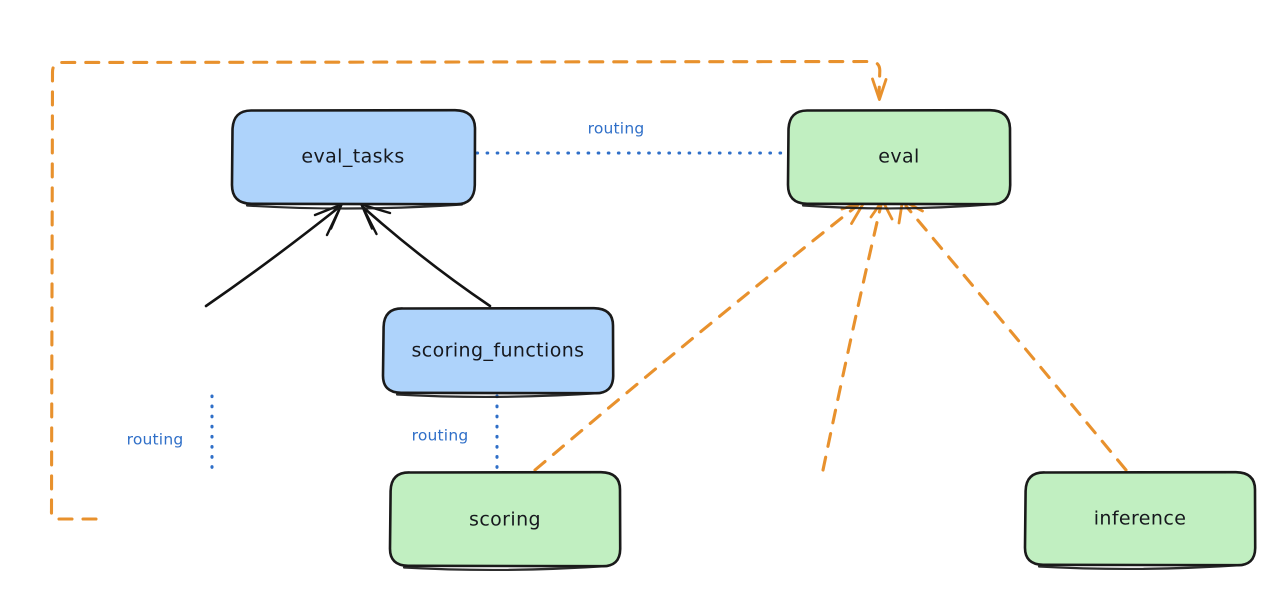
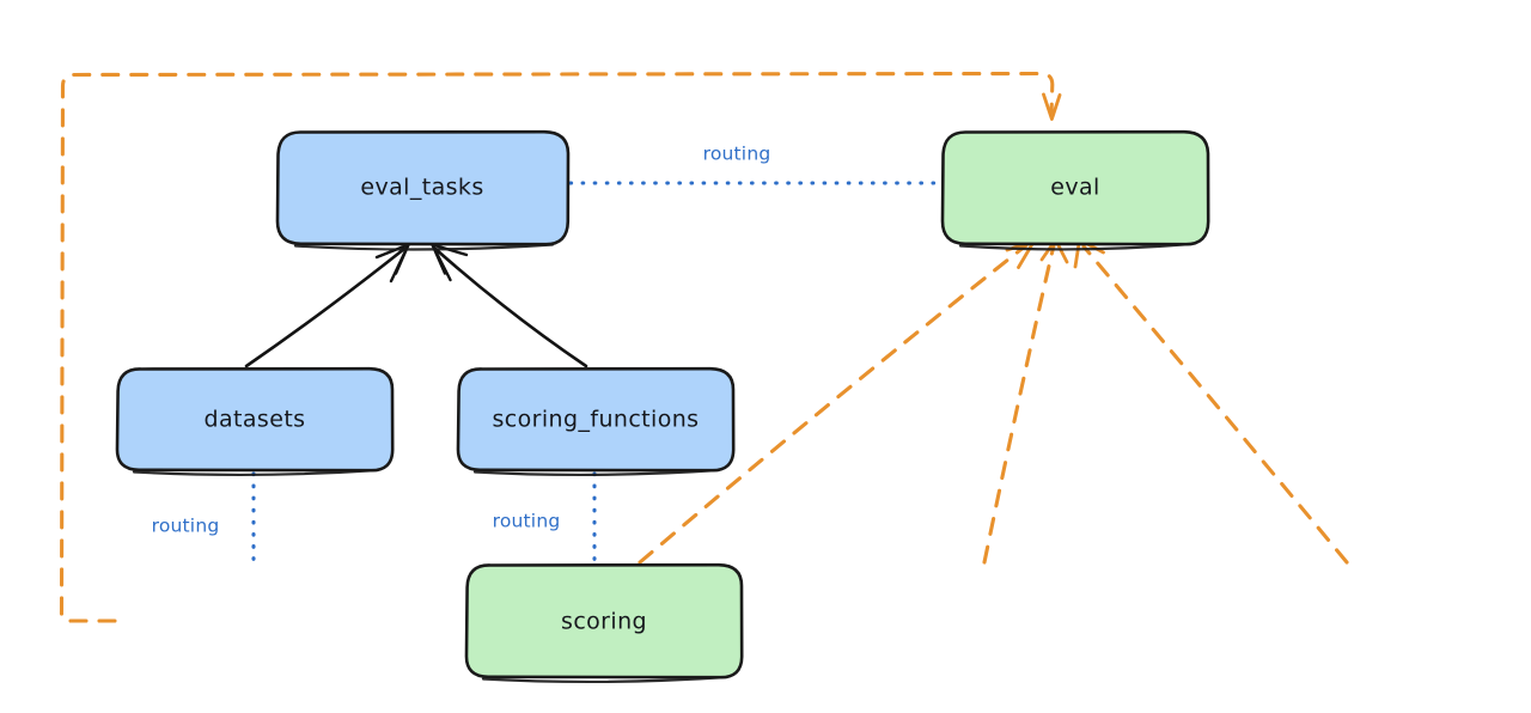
  routing
  routing
  routing
  eval_tasks
  eval
+ datasets
  scoring_functions
  scoring
- inference
